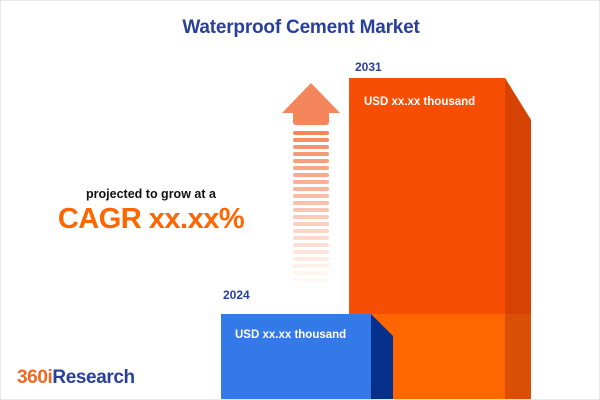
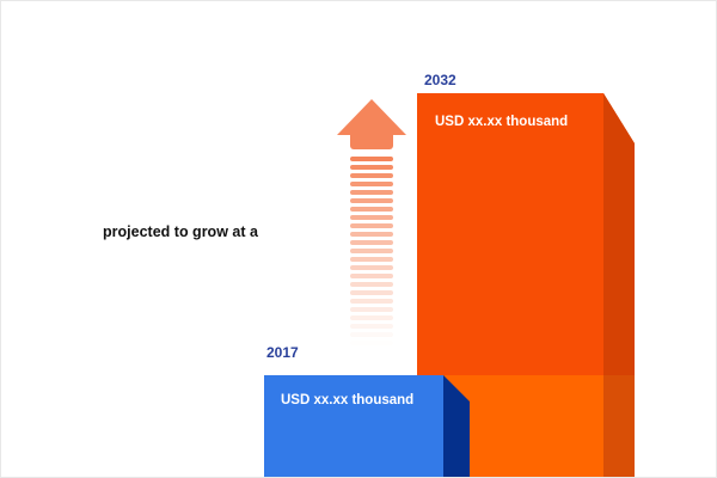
- Waterproof Cement Market
  projected to grow at a
- CAGR xx.xx%
- 360iResearch
- 2031
+ 2032
  USD xx.xx thousand
- 2024
+ 2017
  USD xx.xx thousand
